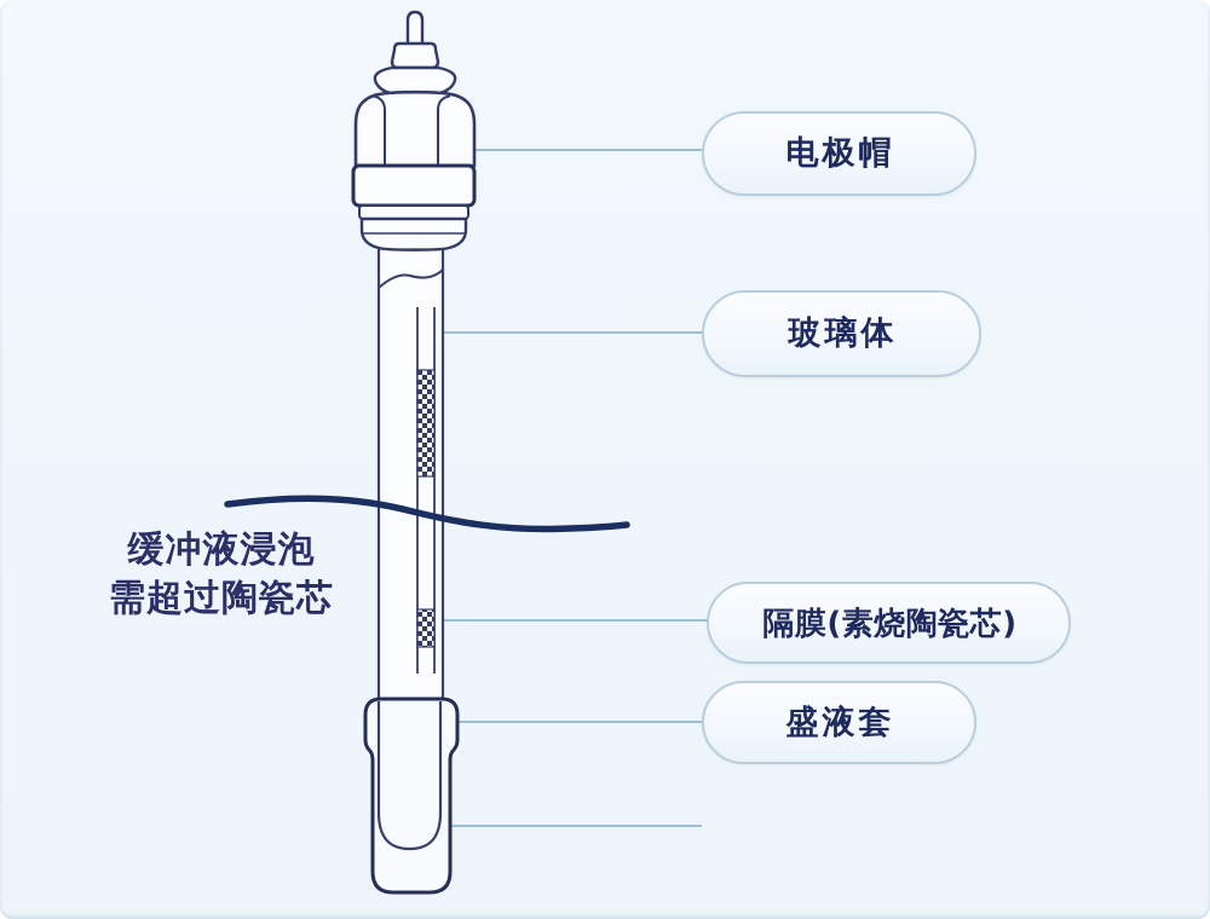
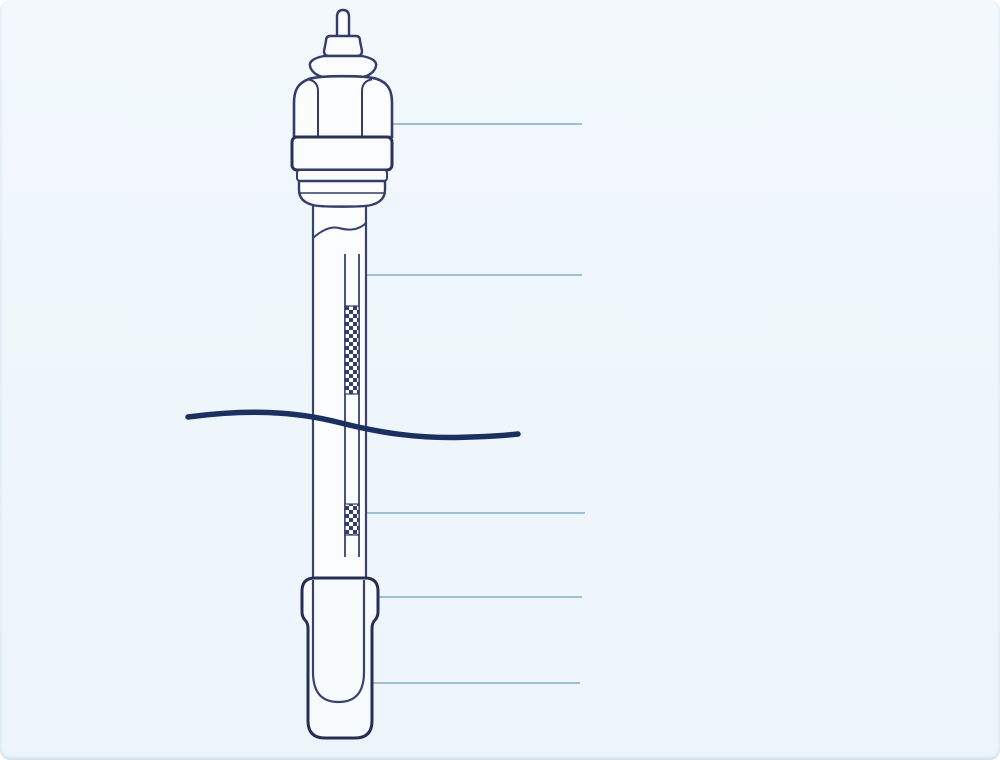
- 电极帽
- 玻璃体
- 隔膜(素烧陶瓷芯)
- 盛液套
- 缓冲液浸泡
- 需超过陶瓷芯
